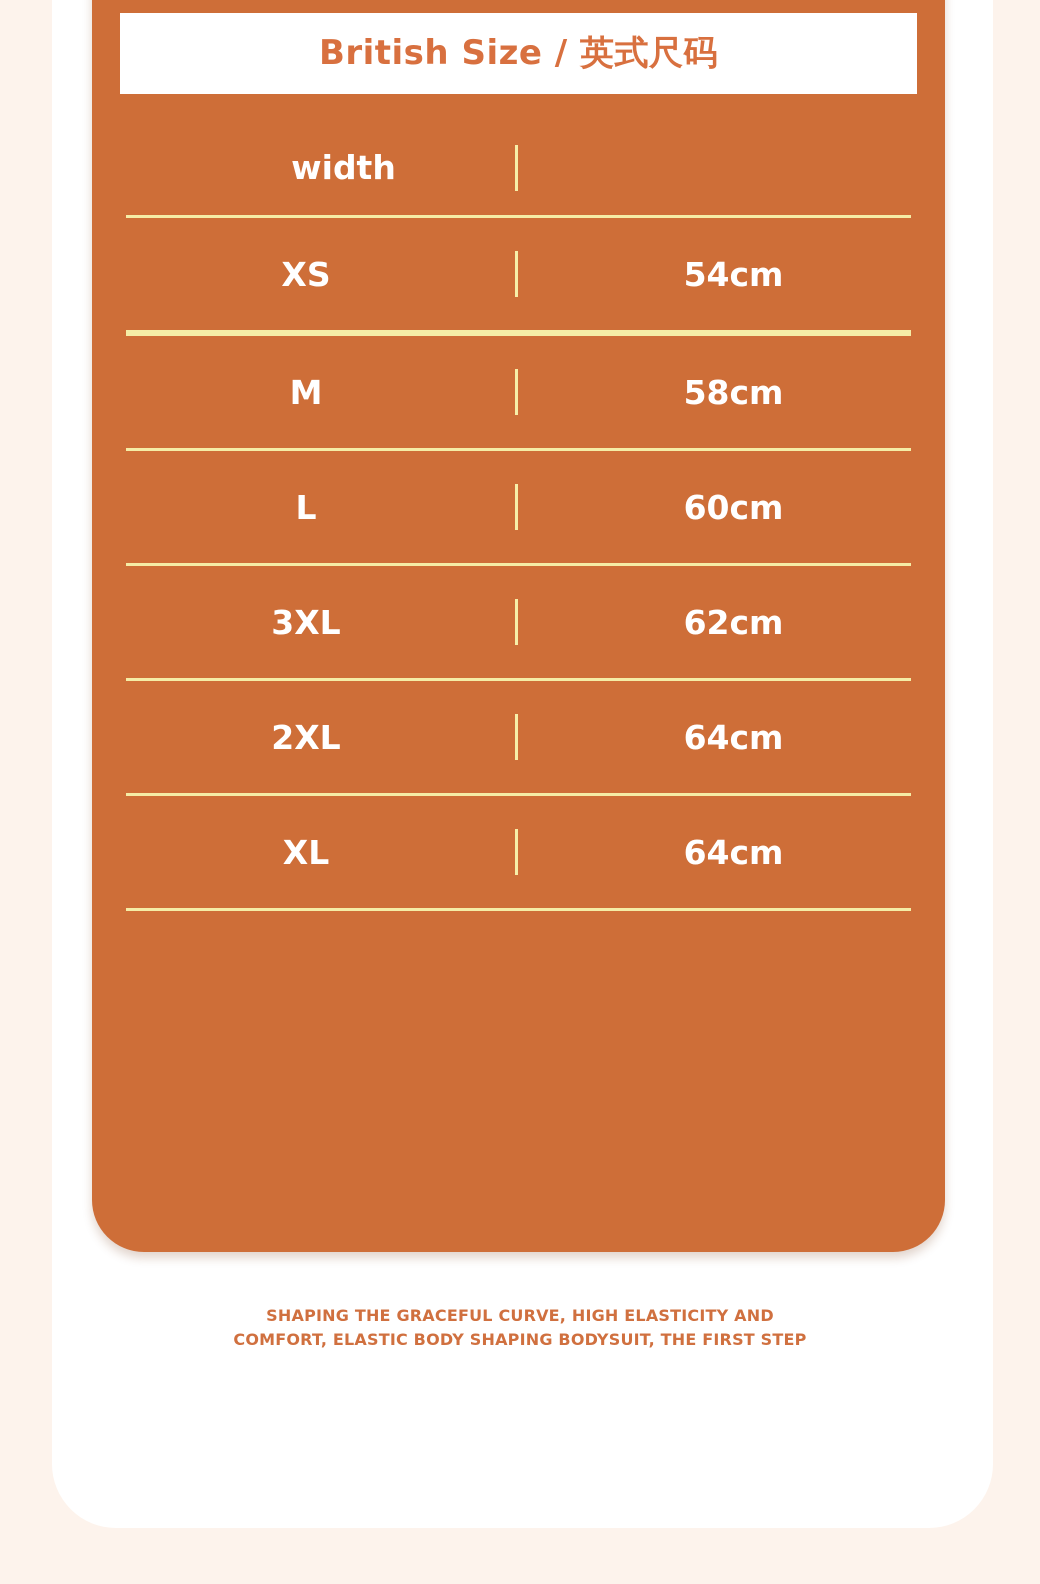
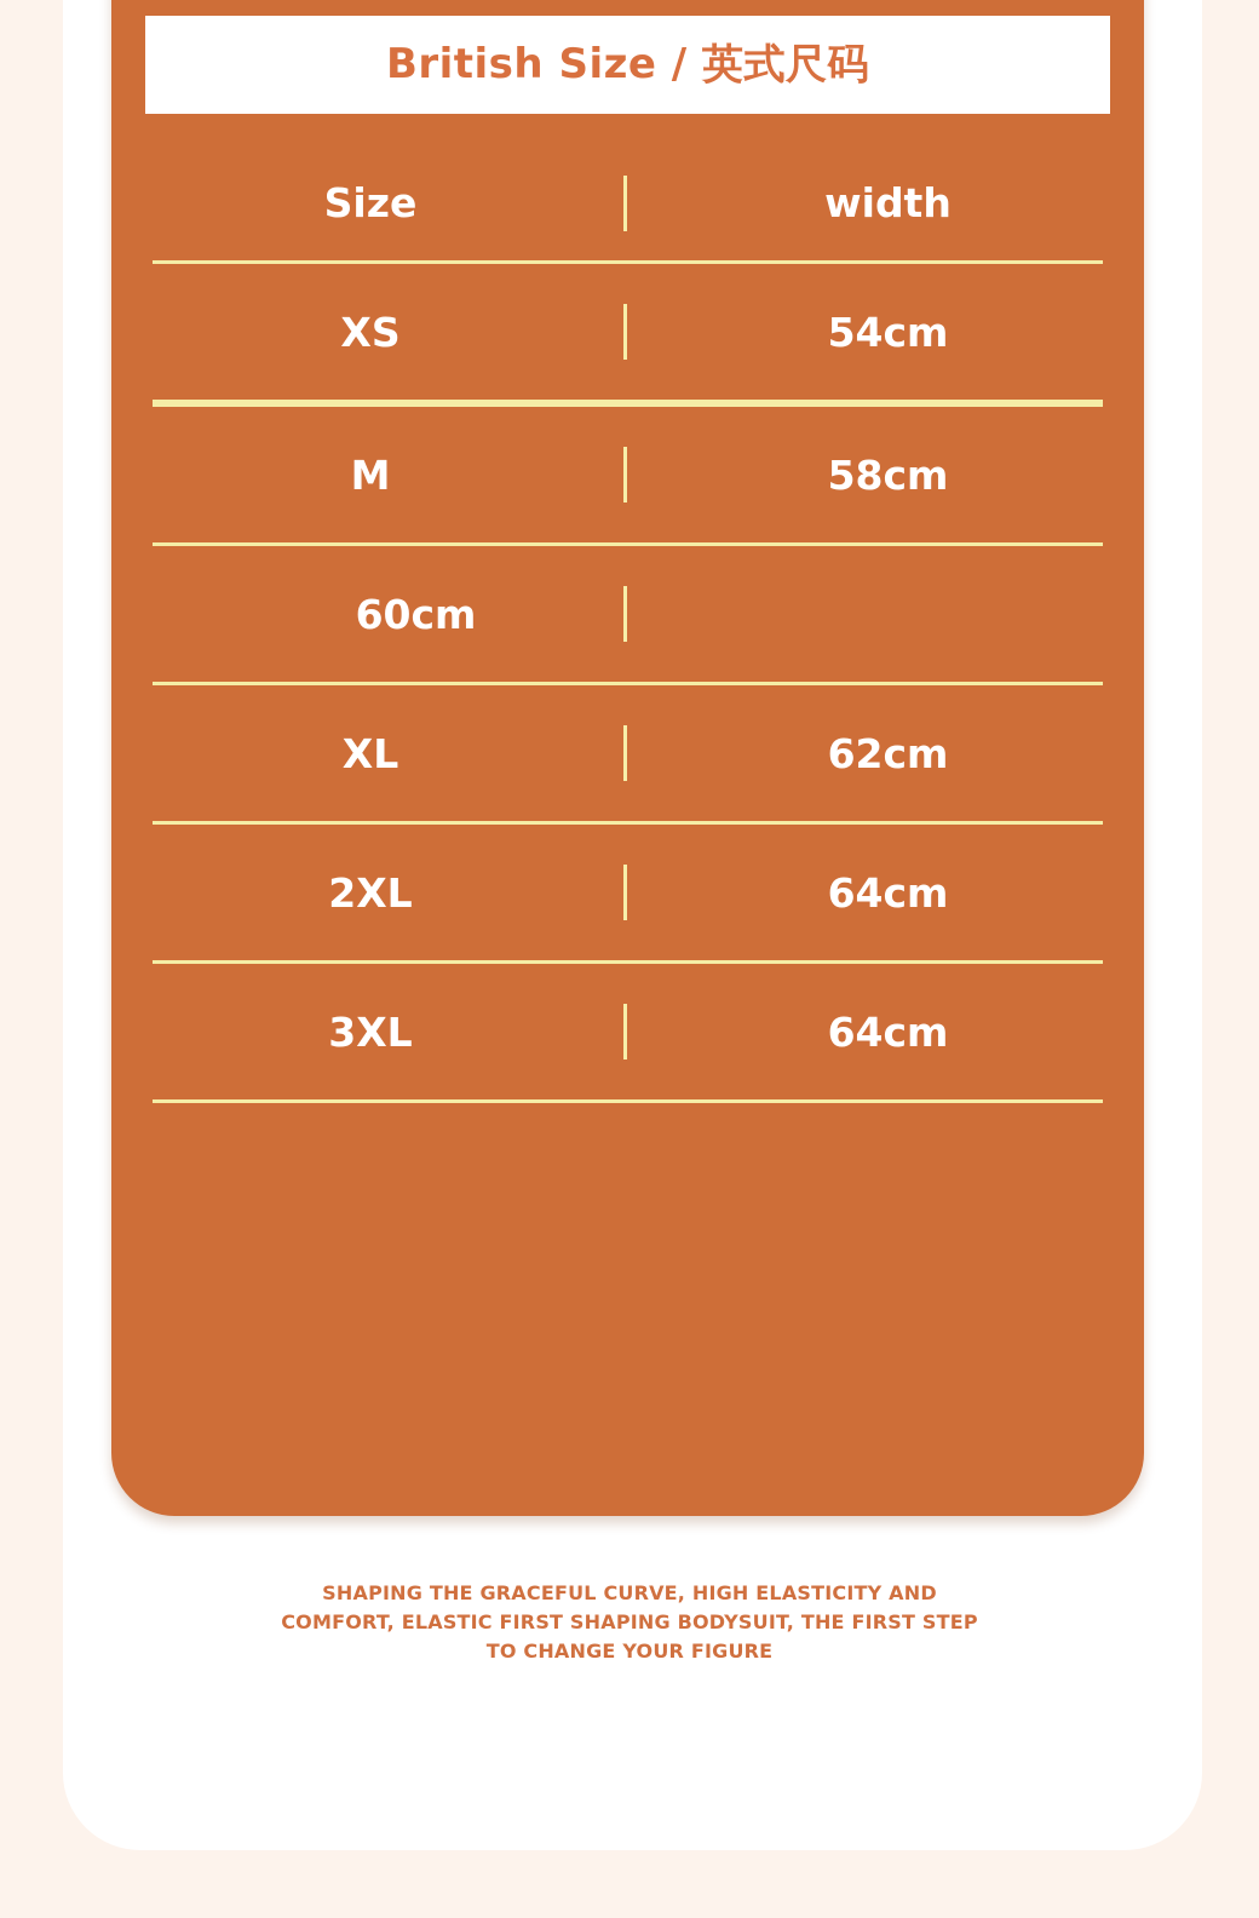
  British Size / 英式尺码
+ Size
  width
  XS
  54cm
  M
  58cm
- L
  60cm
- 3XL
+ XL
  62cm
  2XL
  64cm
- XL
+ 3XL
  64cm
  SHAPING THE GRACEFUL CURVE, HIGH ELASTICITY AND
- COMFORT, ELASTIC BODY SHAPING BODYSUIT, THE FIRST STEP
+ COMFORT, ELASTIC FIRST SHAPING BODYSUIT, THE FIRST STEP
+ TO CHANGE YOUR FIGURE
